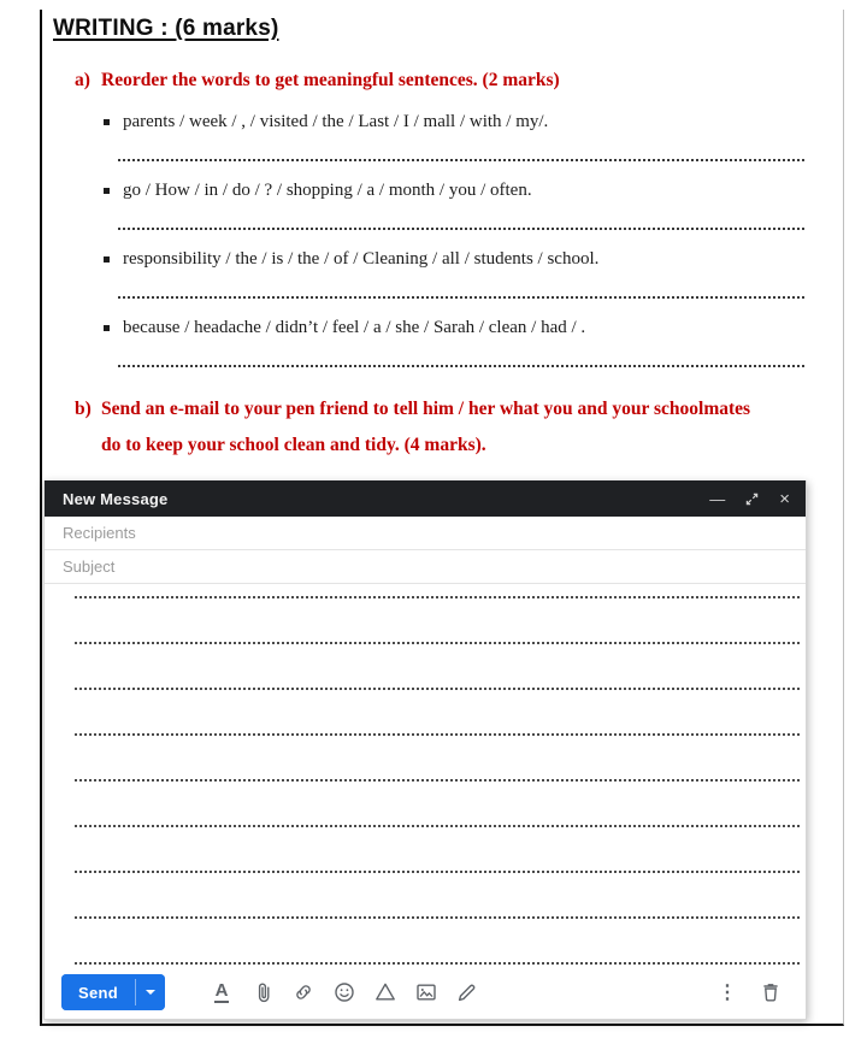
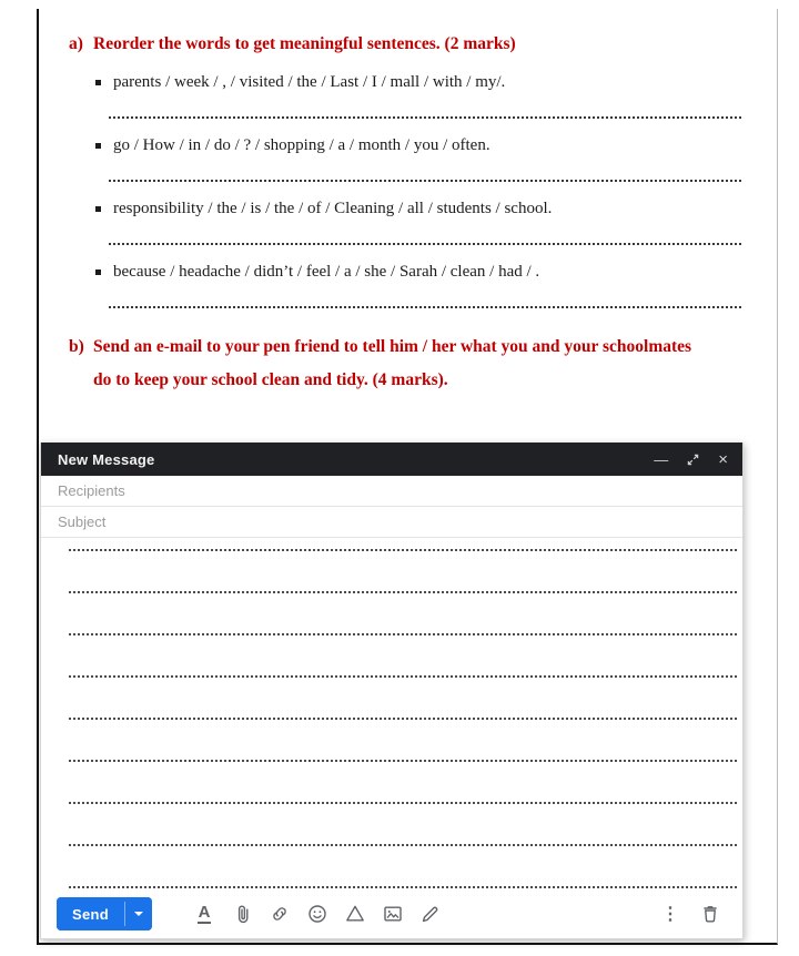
- WRITING : (6 marks)
  a)
  Reorder the words to get meaningful sentences. (2 marks)
  parents / week / , / visited / the / Last / I / mall / with / my/.
  go / How / in / do / ? / shopping / a / month / you / often.
  responsibility / the / is / the / of / Cleaning / all / students / school.
  because / headache / didn’t / feel / a / she / Sarah / clean / had / .
  b)
  Send an e-mail to your pen friend to tell him / her what you and your schoolmates
  do to keep your school clean and tidy. (4 marks).
  New Message
  —
  ×
  Recipients
  Subject
  Send
  A
  ⋮
